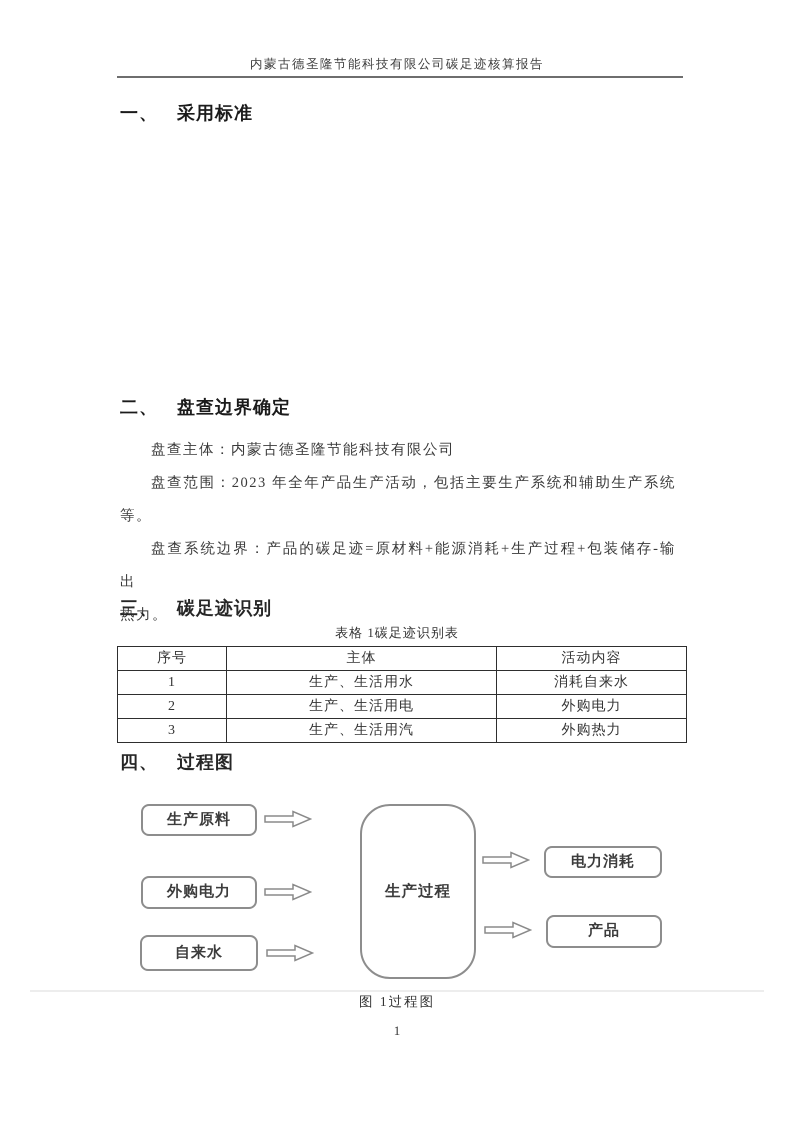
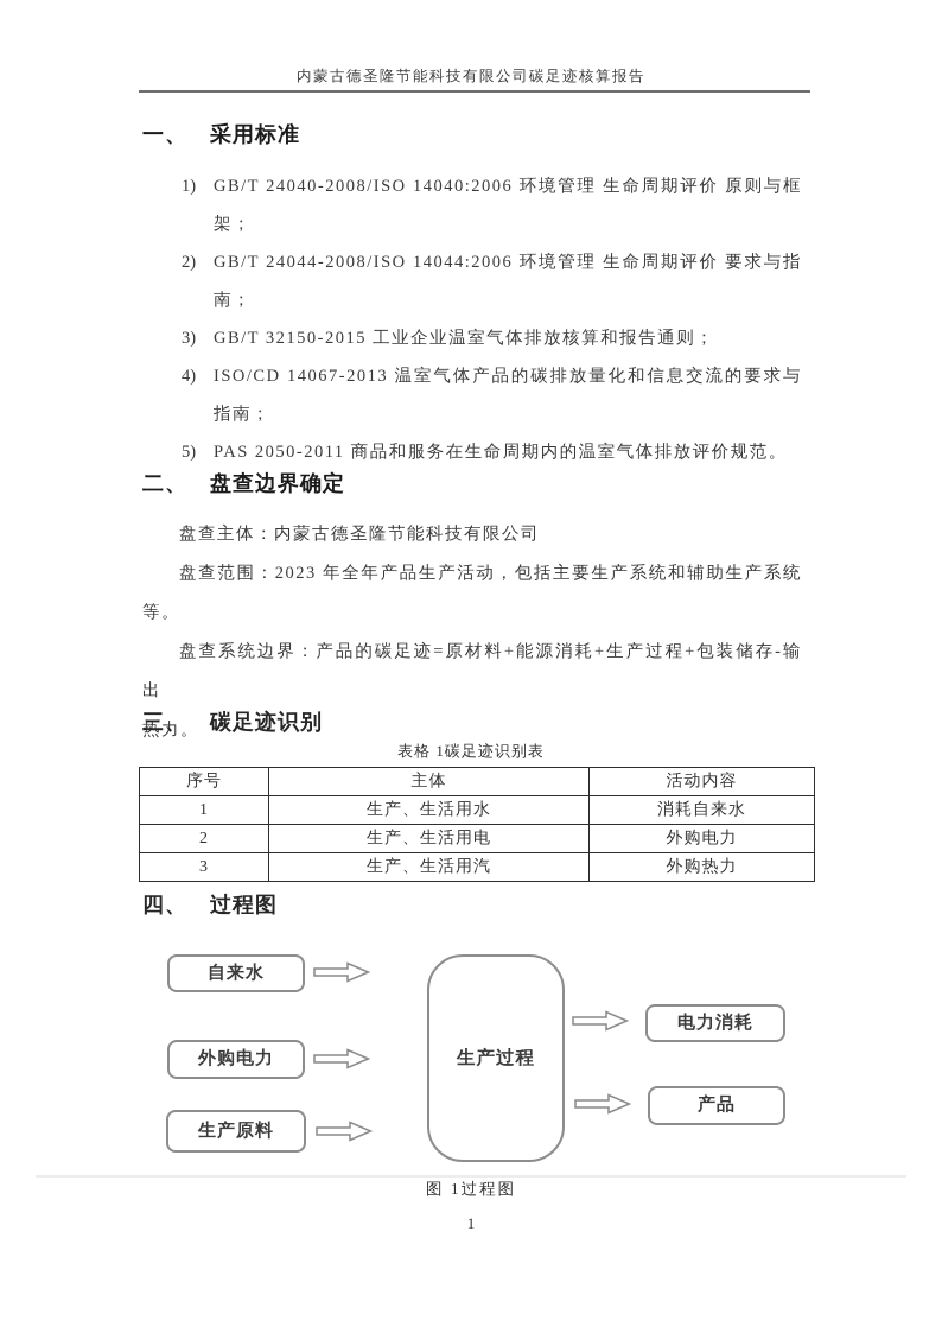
  内蒙古德圣隆节能科技有限公司碳足迹核算报告
  一、 采用标准
+ 1)
+ GB/T 24040-2008/ISO 14040:2006 环境管理 生命周期评价 原则与框
+ 架；
+ 2)
+ GB/T 24044-2008/ISO 14044:2006 环境管理 生命周期评价 要求与指
+ 南；
+ 3)
+ GB/T 32150-2015 工业企业温室气体排放核算和报告通则；
+ 4)
+ ISO/CD 14067-2013 温室气体产品的碳排放量化和信息交流的要求与
+ 指南；
+ 5)
+ PAS 2050-2011 商品和服务在生命周期内的温室气体排放评价规范。
  二、 盘查边界确定
  盘查主体：内蒙古德圣隆节能科技有限公司
  盘查范围：2023 年全年产品生产活动，包括主要生产系统和辅助生产系统
  等。
  盘查系统边界：产品的碳足迹=原材料+能源消耗+生产过程+包装储存-输出
  热力。
  三、 碳足迹识别
  表格 1碳足迹识别表
  序号	主体	活动内容
  1	生产、生活用水	消耗自来水
  2	生产、生活用电	外购电力
  3	生产、生活用汽	外购热力
  四、 过程图
- 生产原料
+ 自来水
  外购电力
- 自来水
+ 生产原料
  生产过程
  电力消耗
  产品
  图 1过程图
  1
